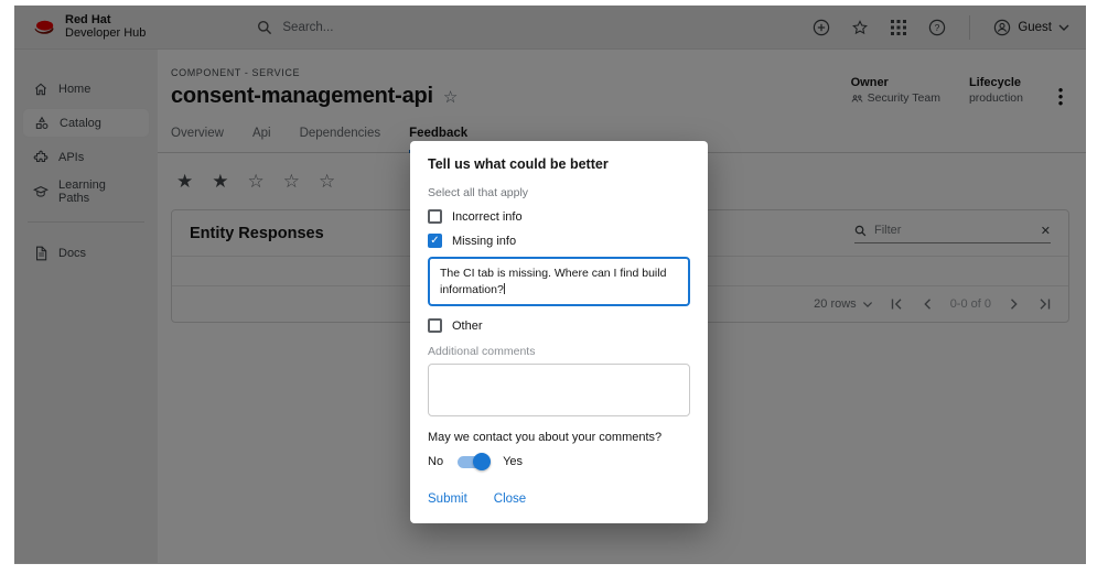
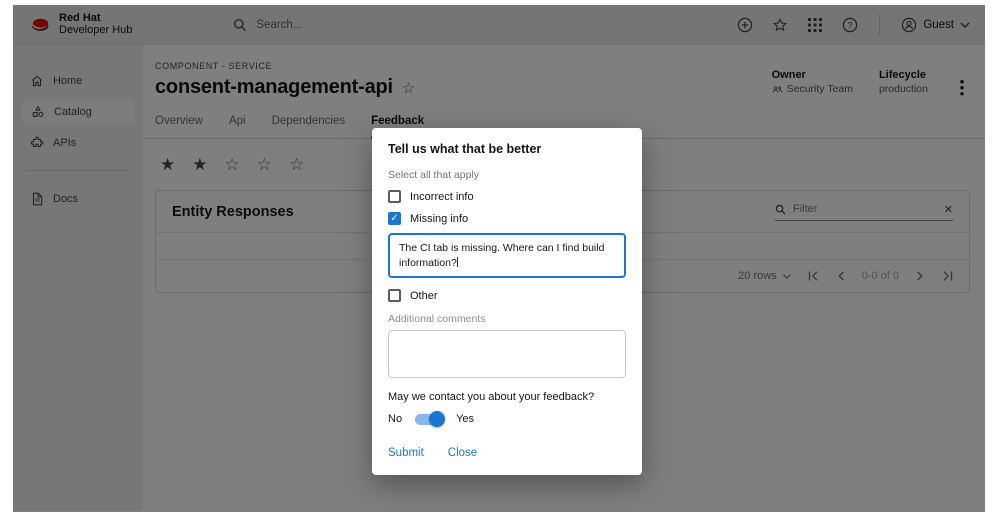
  Red Hat
  Developer Hub
  Search...
  ?
  Guest
  Home
  Catalog
  APIs
- Learning Paths
  Docs
  COMPONENT - SERVICE
  consent-management-api
  ☆
  Owner
  Security Team
  Lifecycle
  production
  •
  •
  •
  Overview
  Api
  Dependencies
  Feedback
  ★
  ★
  ☆
  ☆
  ☆
  Entity Responses
  Filter
  ✕
  20 rows
  0-0 of 0
- Tell us what could be better
+ Tell us what that be better
  Select all that apply
  Incorrect info
  ✓
  Missing info
  The CI tab is missing. Where can I find build information?
  Other
  Additional comments
- May we contact you about your comments?
+ May we contact you about your feedback?
  No
  Yes
  Submit
  Close
